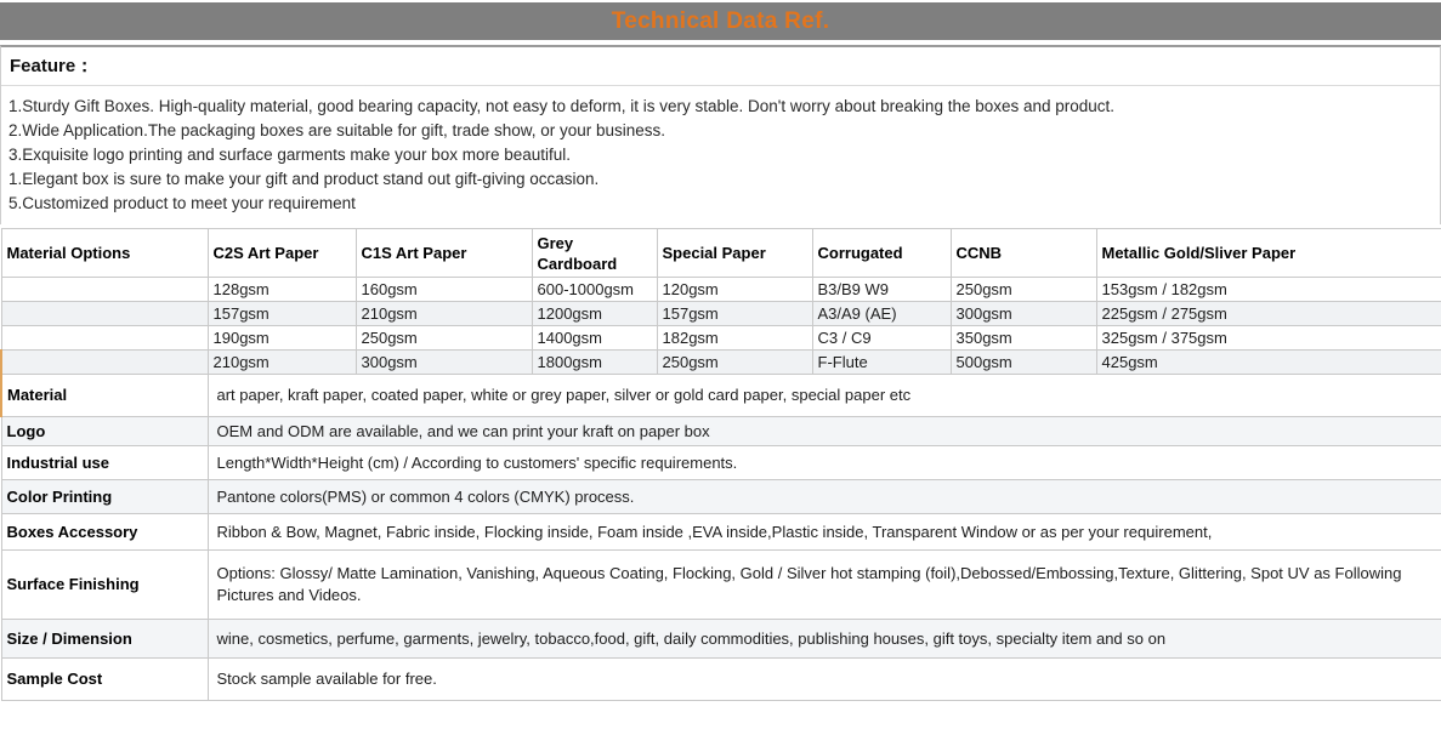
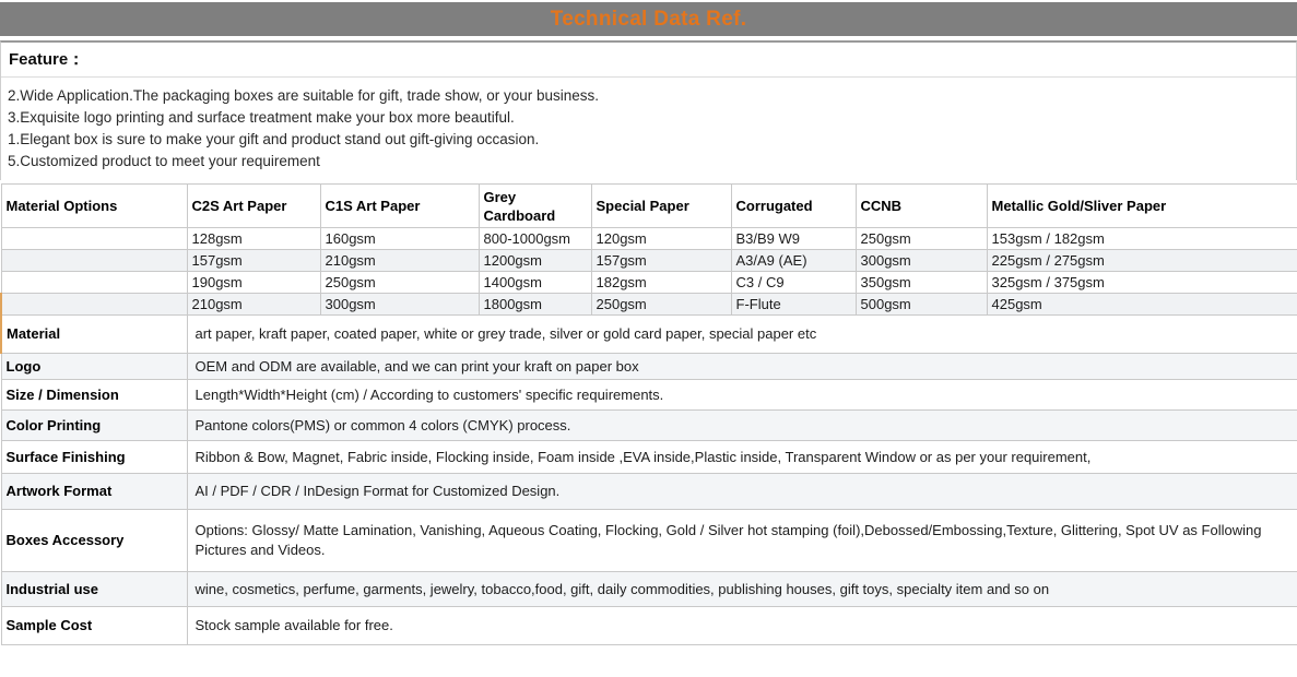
  Technical Data Ref.
  Feature：
- 1.Sturdy Gift Boxes. High-quality material, good bearing capacity, not easy to deform, it is very stable. Don't worry about breaking the boxes and product.
  2.Wide Application.The packaging boxes are suitable for gift, trade show, or your business.
- 3.Exquisite logo printing and surface garments make your box more beautiful.
+ 3.Exquisite logo printing and surface treatment make your box more beautiful.
  1.Elegant box is sure to make your gift and product stand out gift-giving occasion.
  5.Customized product to meet your requirement
  Material Options	C2S Art Paper	C1S Art Paper	Grey Cardboard	Special Paper	Corrugated	CCNB	Metallic Gold/Sliver Paper
- 	128gsm	160gsm	600-1000gsm	120gsm	B3/B9 W9	250gsm	153gsm / 182gsm
+ 	128gsm	160gsm	800-1000gsm	120gsm	B3/B9 W9	250gsm	153gsm / 182gsm
  	157gsm	210gsm	1200gsm	157gsm	A3/A9 (AE)	300gsm	225gsm / 275gsm
  	190gsm	250gsm	1400gsm	182gsm	C3 / C9	350gsm	325gsm / 375gsm
  	210gsm	300gsm	1800gsm	250gsm	F-Flute	500gsm	425gsm
- Material	art paper, kraft paper, coated paper, white or grey paper, silver or gold card paper, special paper etc
+ Material	art paper, kraft paper, coated paper, white or grey trade, silver or gold card paper, special paper etc
  Logo	OEM and ODM are available, and we can print your kraft on paper box
- Industrial use	Length*Width*Height (cm) / According to customers' specific requirements.
+ Size / Dimension	Length*Width*Height (cm) / According to customers' specific requirements.
  Color Printing	Pantone colors(PMS) or common 4 colors (CMYK) process.
- Boxes Accessory	Ribbon & Bow, Magnet, Fabric inside, Flocking inside, Foam inside ,EVA inside,Plastic inside, Transparent Window or as per your requirement,
+ Surface Finishing	Ribbon & Bow, Magnet, Fabric inside, Flocking inside, Foam inside ,EVA inside,Plastic inside, Transparent Window or as per your requirement,
+ Artwork Format	AI / PDF / CDR / InDesign Format for Customized Design.
- Surface Finishing	Options: Glossy/ Matte Lamination, Vanishing, Aqueous Coating, Flocking, Gold / Silver hot stamping (foil),Debossed/Embossing,Texture, Glittering, Spot UV as Following Pictures and Videos.
+ Boxes Accessory	Options: Glossy/ Matte Lamination, Vanishing, Aqueous Coating, Flocking, Gold / Silver hot stamping (foil),Debossed/Embossing,Texture, Glittering, Spot UV as Following Pictures and Videos.
- Size / Dimension	wine, cosmetics, perfume, garments, jewelry, tobacco,food, gift, daily commodities, publishing houses, gift toys, specialty item and so on
+ Industrial use	wine, cosmetics, perfume, garments, jewelry, tobacco,food, gift, daily commodities, publishing houses, gift toys, specialty item and so on
  Sample Cost	Stock sample available for free.
